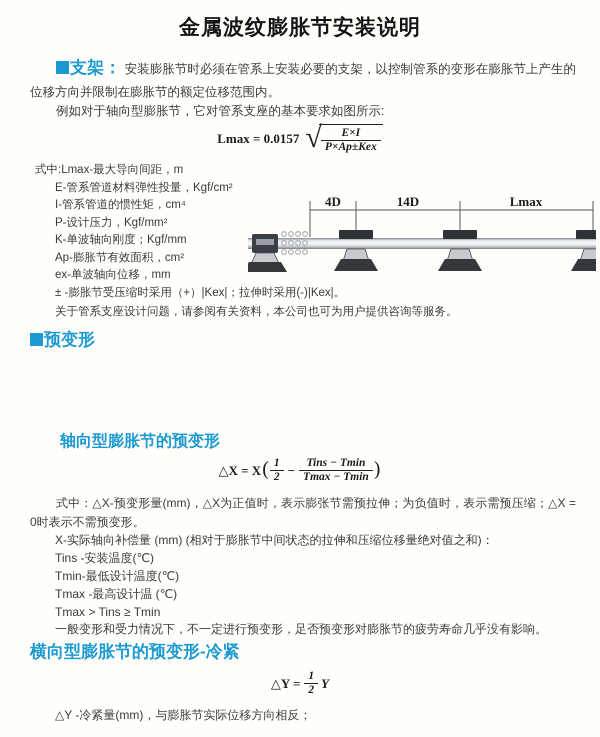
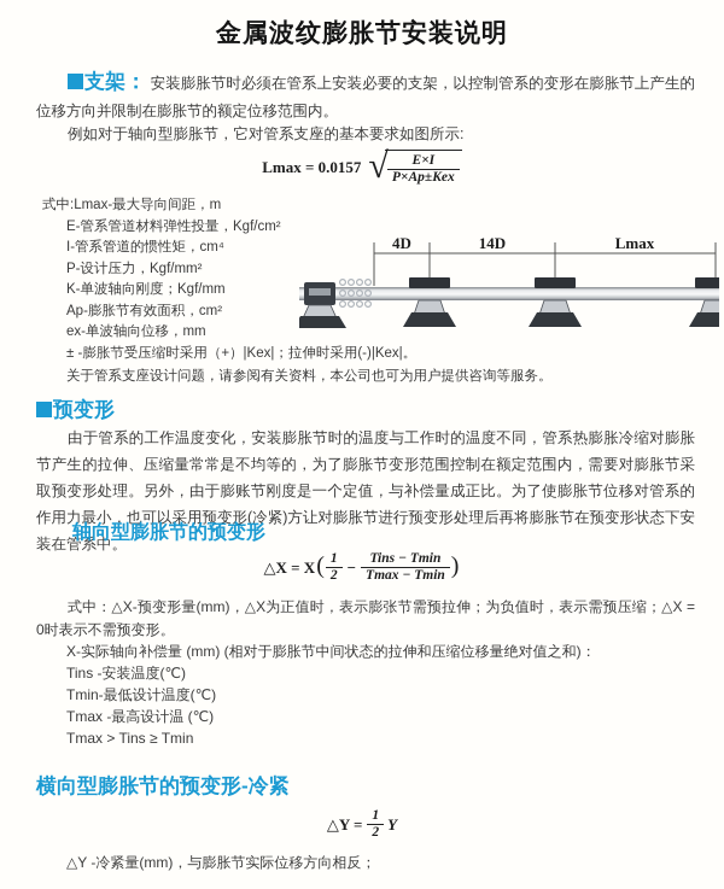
  金属波纹膨胀节安装说明
  支架： 安装膨胀节时必须在管系上安装必要的支架，以控制管系的变形在膨胀节上产生的位移方向并限制在膨胀节的额定位移范围内。
  例如对于轴向型膨胀节，它对管系支座的基本要求如图所示:
  Lmax = 0.0157
  √
  E×I
  P×Ap±Kex
  式中:Lmax-最大导向间距，m
  E-管系管道材料弹性投量，Kgf/cm²
  I-管系管道的惯性矩，cm⁴
  P-设计压力，Kgf/mm²
  K-单波轴向刚度；Kgf/mm
  Ap-膨胀节有效面积，cm²
  ex-单波轴向位移，mm
  4D
  14D
  Lmax
  ± -膨胀节受压缩时采用（+）|Kex|；拉伸时采用(-)|Kex|。
  关于管系支座设计问题，请参阅有关资料，本公司也可为用户提供咨询等服务。
  预变形
+ 由于管系的工作温度变化，安装膨胀节时的温度与工作时的温度不同，管系热膨胀冷缩对膨胀节产生的拉伸、压缩量常常是不均等的，为了膨胀节变形范围控制在额定范围内，需要对膨胀节采取预变形处理。另外，由于膨账节刚度是一个定值，与补偿量成正比。为了使膨胀节位移对管系的作用力最小，也可以采用预变形(冷紧)方让对膨胀节进行预变形处理后再将膨胀节在预变形状态下安装在管系中。
  轴向型膨胀节的预变形
  △X = X
  (
  1
  2
  −
  Tins − Tmin
  Tmax − Tmin
  )
  式中：△X-预变形量(mm)，△X为正值时，表示膨张节需预拉伸；为负值时，表示需预压缩；△X = 0时表示不需预变形。
  X-实际轴向补偿量 (mm) (相对于膨胀节中间状态的拉伸和压缩位移量绝对值之和)：
  Tins -安装温度(℃)
  Tmin-最低设计温度(℃)
  Tmax -最高设计温 (℃)
  Tmax > Tins ≥ Tmin
- 一般变形和受力情况下，不一定进行预变形，足否预变形对膨胀节的疲劳寿命几乎没有影响。
  横向型膨胀节的预变形-冷紧
  △Y =
  1
  2
  Y
  △Y -冷紧量(mm)，与膨胀节实际位移方向相反；
